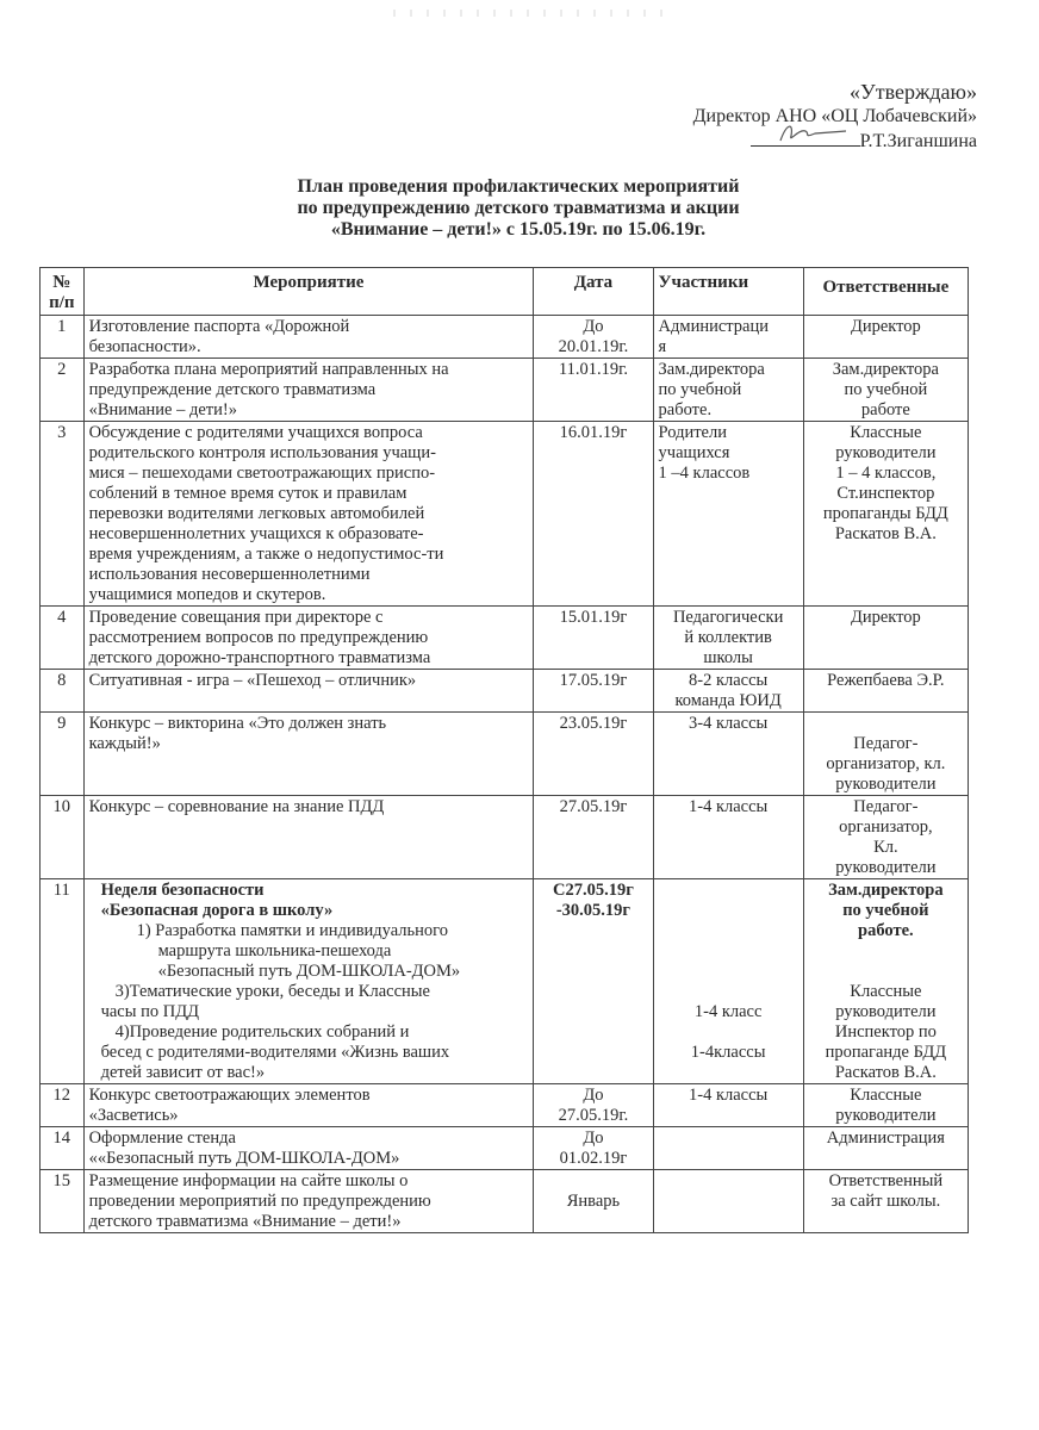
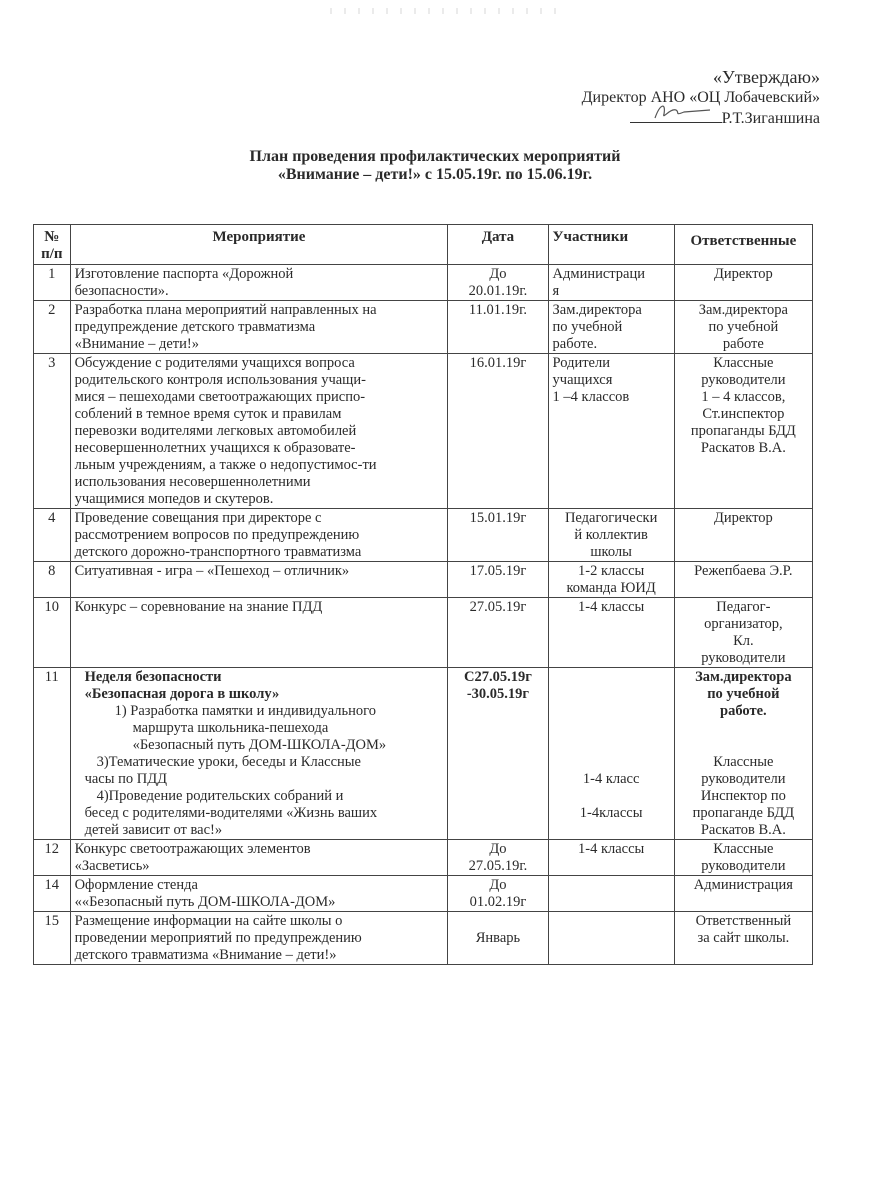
  «Утверждаю»
  Директор АНО «ОЦ Лобачевский»
  Р.Т.Зиганшина
  План проведения профилактических мероприятий
- по предупреждению детского травматизма и акции
  «Внимание – дети!» с 15.05.19г. по 15.06.19г.
  № п/п	Мероприятие	Дата	Участники	Ответственные
  1	Изготовление паспорта «Дорожнойбезопасности».	До20.01.19г.	Администрация	Директор
  2	Разработка плана мероприятий направленных напредупреждение детского травматизма«Внимание – дети!»	11.01.19г.	Зам.директорапо учебнойработе.	Зам.директорапо учебнойработе
- 3	Обсуждение с родителями учащихся вопросародительского контроля использования учащи-мися – пешеходами светоотражающих приспо-соблений в темное время суток и правиламперевозки водителями легковых автомобилейнесовершеннолетних учащихся к образовате-время учреждениям, а также о недопустимос-тииспользования несовершеннолетнимиучащимися мопедов и скутеров.	16.01.19г	Родителиучащихся1 –4 классов	Классныеруководители1 – 4 классов,Ст.инспекторпропаганды БДДРаскатов В.А.
+ 3	Обсуждение с родителями учащихся вопросародительского контроля использования учащи-мися – пешеходами светоотражающих приспо-соблений в темное время суток и правиламперевозки водителями легковых автомобилейнесовершеннолетних учащихся к образовате-льным учреждениям, а также о недопустимос-тииспользования несовершеннолетнимиучащимися мопедов и скутеров.	16.01.19г	Родителиучащихся1 –4 классов	Классныеруководители1 – 4 классов,Ст.инспекторпропаганды БДДРаскатов В.А.
  4	Проведение совещания при директоре срассмотрением вопросов по предупреждениюдетского дорожно-транспортного травматизма	15.01.19г	Педагогический коллектившколы	Директор
- 8	Ситуативная - игра – «Пешеход – отличник»	17.05.19г	8-2 классыкоманда ЮИД	Режепбаева Э.Р.
+ 8	Ситуативная - игра – «Пешеход – отличник»	17.05.19г	1-2 классыкоманда ЮИД	Режепбаева Э.Р.
- 9	Конкурс – викторина «Это должен знатькаждый!»	23.05.19г	3-4 классы	Педагог-организатор, кл.руководители
  10	Конкурс – соревнование на знание ПДД	27.05.19г	1-4 классы	Педагог-организатор,Кл.руководители
  11	Неделя безопасности«Безопасная дорога в школу»1) Разработка памятки и индивидуальногомаршрута школьника-пешехода«Безопасный путь ДОМ-ШКОЛА-ДОМ»3)Тематические уроки, беседы и Классныечасы по ПДД4)Проведение родительских собраний ибесед с родителями-водителями «Жизнь вашихдетей зависит от вас!»	С27.05.19г-30.05.19г	1-4 класс1-4классы	Зам.директорапо учебнойработе.КлассныеруководителиИнспектор попропаганде БДДРаскатов В.А.
  12	Конкурс светоотражающих элементов«Засветись»	До27.05.19г.	1-4 классы	Классныеруководители
  14	Оформление стенда««Безопасный путь ДОМ-ШКОЛА-ДОМ»	До01.02.19г		Администрация
  15	Размещение информации на сайте школы опроведении мероприятий по предупреждениюдетского травматизма «Внимание – дети!»	Январь		Ответственныйза сайт школы.
